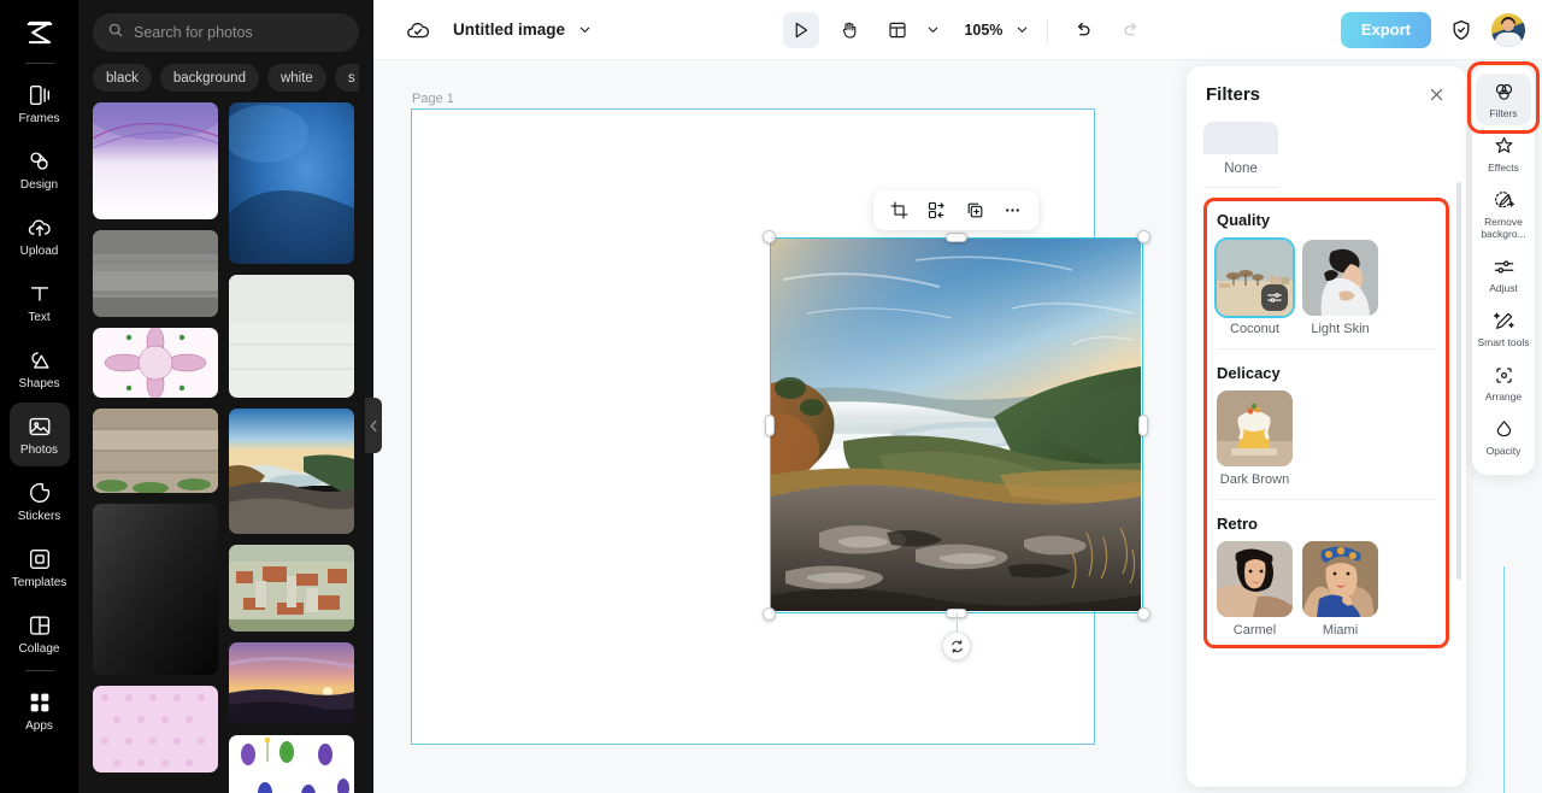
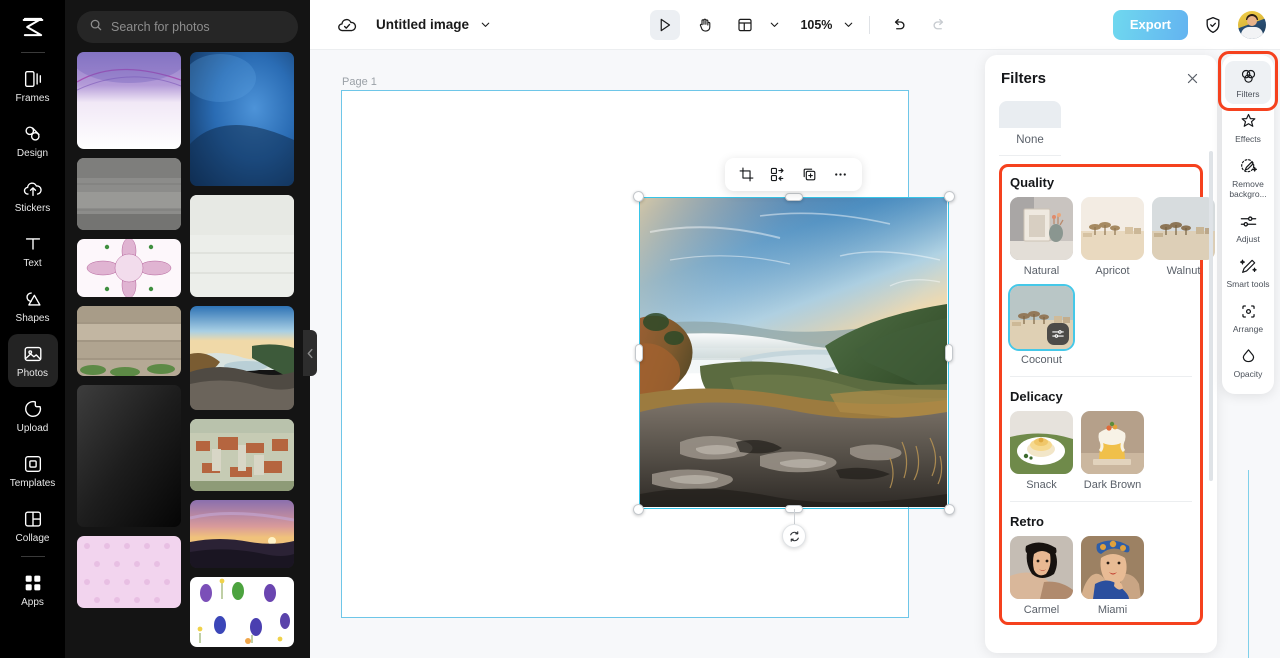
  Frames
  Design
- Upload
+ Stickers
  Text
  Shapes
  Photos
- Stickers
+ Upload
  Templates
  Collage
  Apps
  Search for photos
- black
- background
- white
- s
  Untitled image
  105%
  Export
  Page 1
  Filters
  None
  Quality
+ Natural
+ Apricot
+ Walnut
  Coconut
- Light Skin
  Delicacy
+ Snack
  Dark Brown
  Retro
  Carmel
  Miami
  Filters
  Effects
  Remove backgro...
  Adjust
  Smart tools
  Arrange
  Opacity
